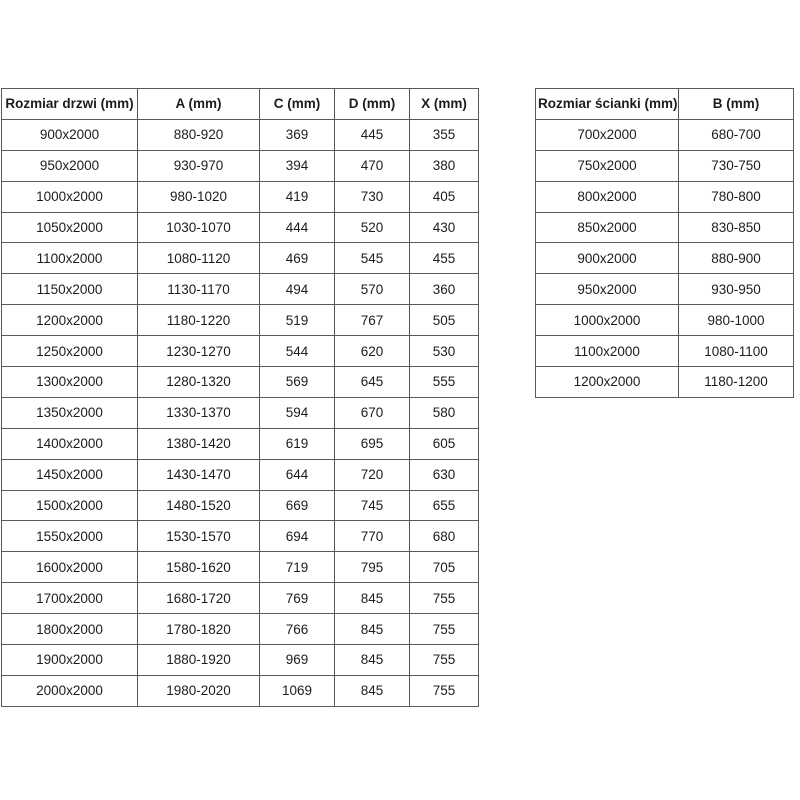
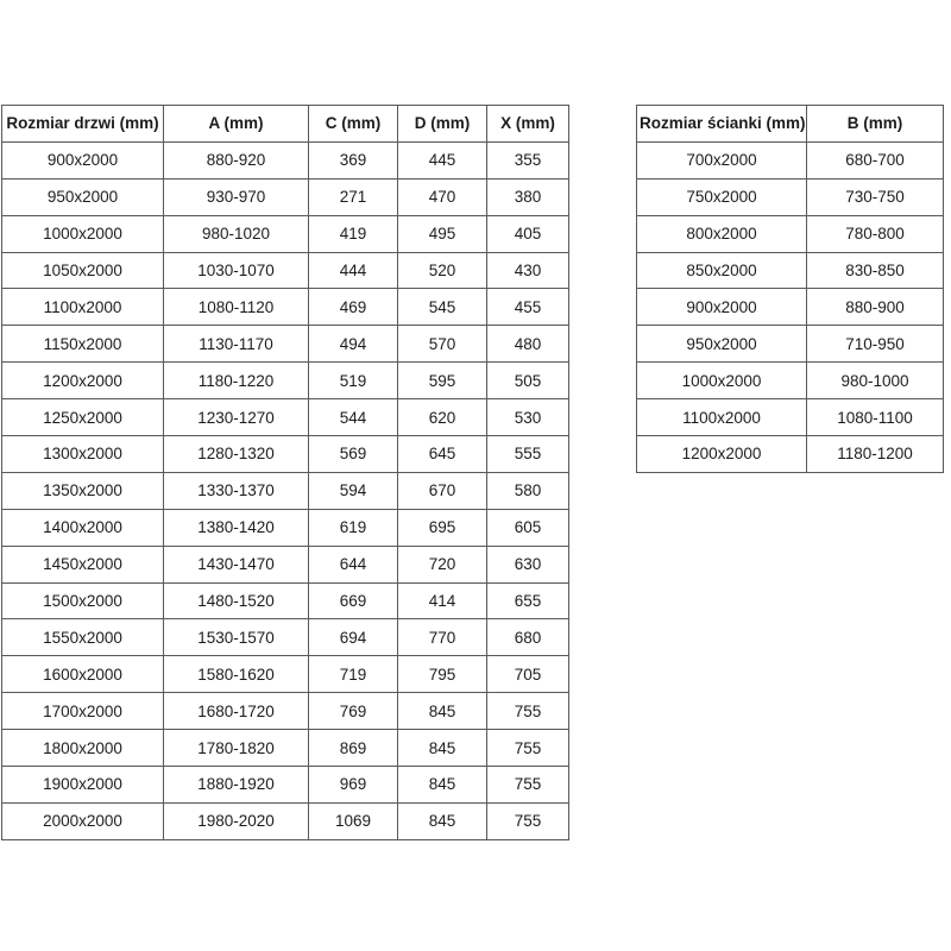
  Rozmiar drzwi (mm)	A (mm)	C (mm)	D (mm)	X (mm)
  900x2000	880-920	369	445	355
- 950x2000	930-970	394	470	380
+ 950x2000	930-970	271	470	380
- 1000x2000	980-1020	419	730	405
+ 1000x2000	980-1020	419	495	405
  1050x2000	1030-1070	444	520	430
  1100x2000	1080-1120	469	545	455
- 1150x2000	1130-1170	494	570	360
+ 1150x2000	1130-1170	494	570	480
- 1200x2000	1180-1220	519	767	505
+ 1200x2000	1180-1220	519	595	505
  1250x2000	1230-1270	544	620	530
  1300x2000	1280-1320	569	645	555
  1350x2000	1330-1370	594	670	580
  1400x2000	1380-1420	619	695	605
  1450x2000	1430-1470	644	720	630
- 1500x2000	1480-1520	669	745	655
+ 1500x2000	1480-1520	669	414	655
  1550x2000	1530-1570	694	770	680
  1600x2000	1580-1620	719	795	705
  1700x2000	1680-1720	769	845	755
- 1800x2000	1780-1820	766	845	755
+ 1800x2000	1780-1820	869	845	755
  1900x2000	1880-1920	969	845	755
  2000x2000	1980-2020	1069	845	755
  Rozmiar ścianki (mm)	B (mm)
  700x2000	680-700
  750x2000	730-750
  800x2000	780-800
  850x2000	830-850
  900x2000	880-900
- 950x2000	930-950
+ 950x2000	710-950
  1000x2000	980-1000
  1100x2000	1080-1100
  1200x2000	1180-1200
